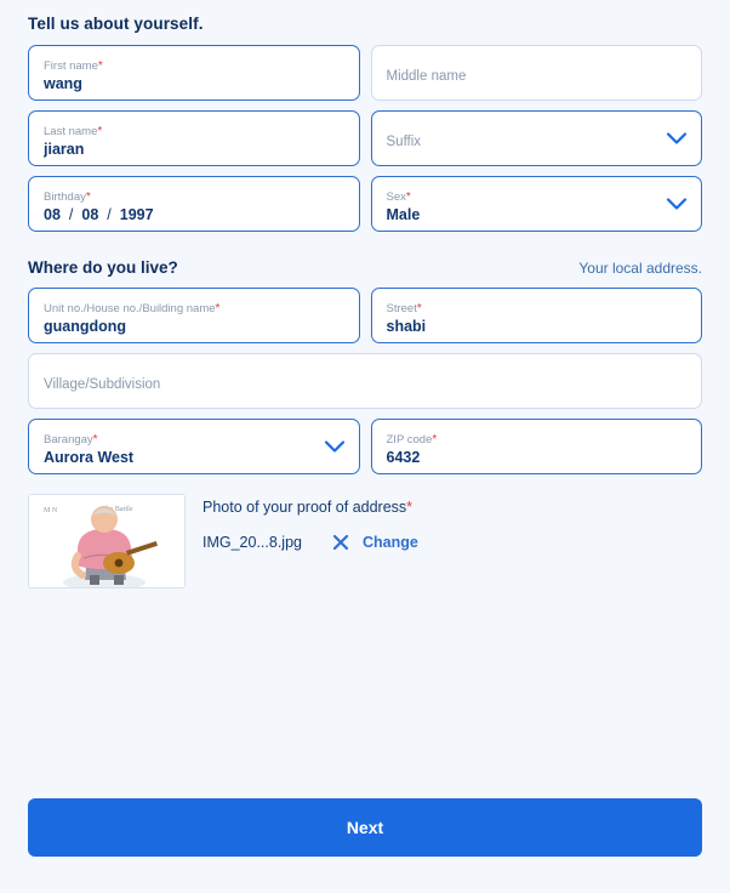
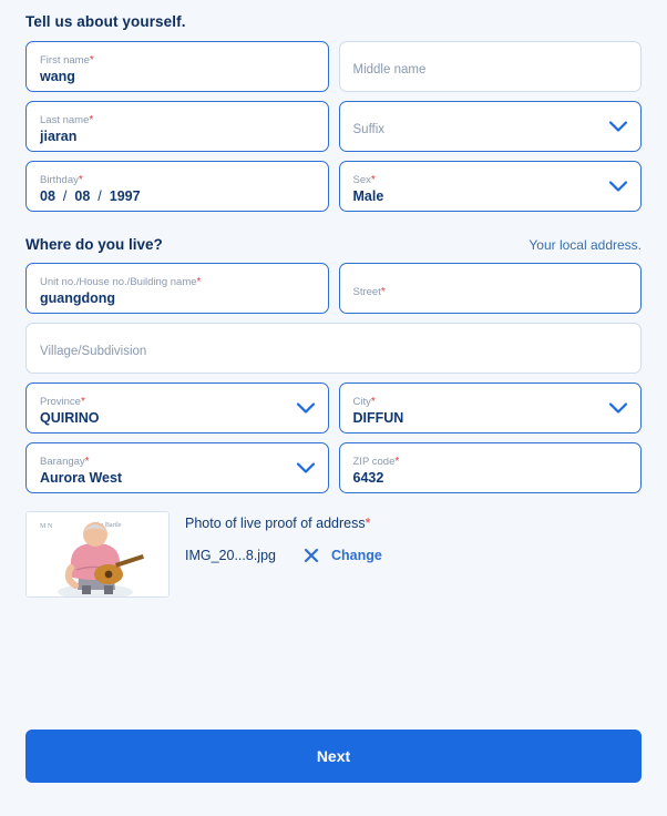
  Tell us about yourself.
  First name*
  wang
  Middle name
  Last name*
  jiaran
  Suffix
  Birthday*
  08
  /
  08
  /
  1997
  Sex*
  Male
  Where do you live?
  Your local address.
  Unit no./House no./Building name*
  guangdong
  Street*
- shabi
  Village/Subdivision
+ Province*
+ QUIRINO
+ City*
+ DIFFUN
  Barangay*
  Aurora West
  ZIP code*
  6432
- Photo of your proof of address*
+ Photo of live proof of address*
  IMG_20...8.jpg
  Change
  Next
